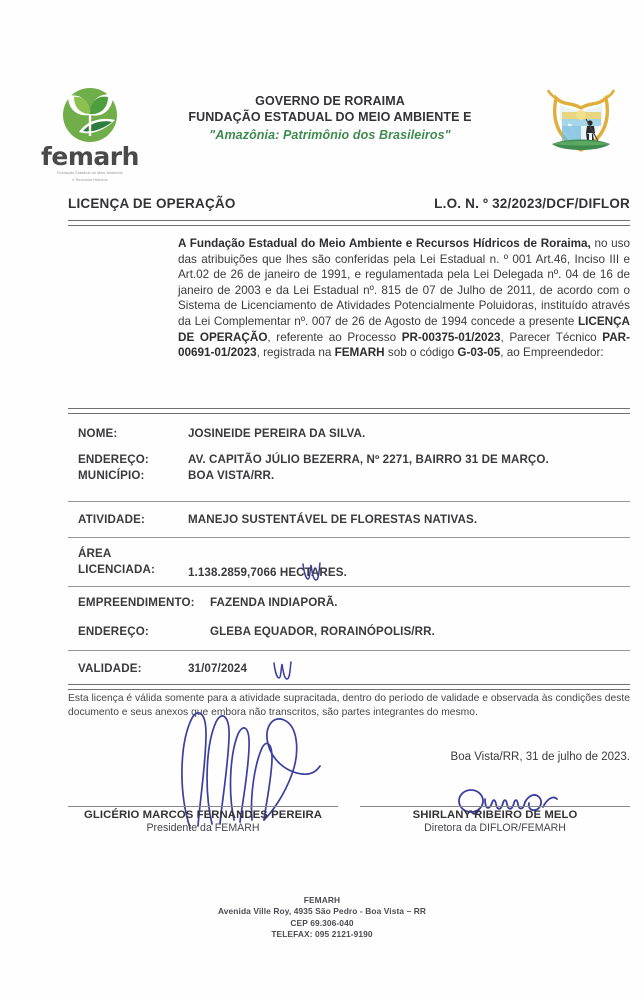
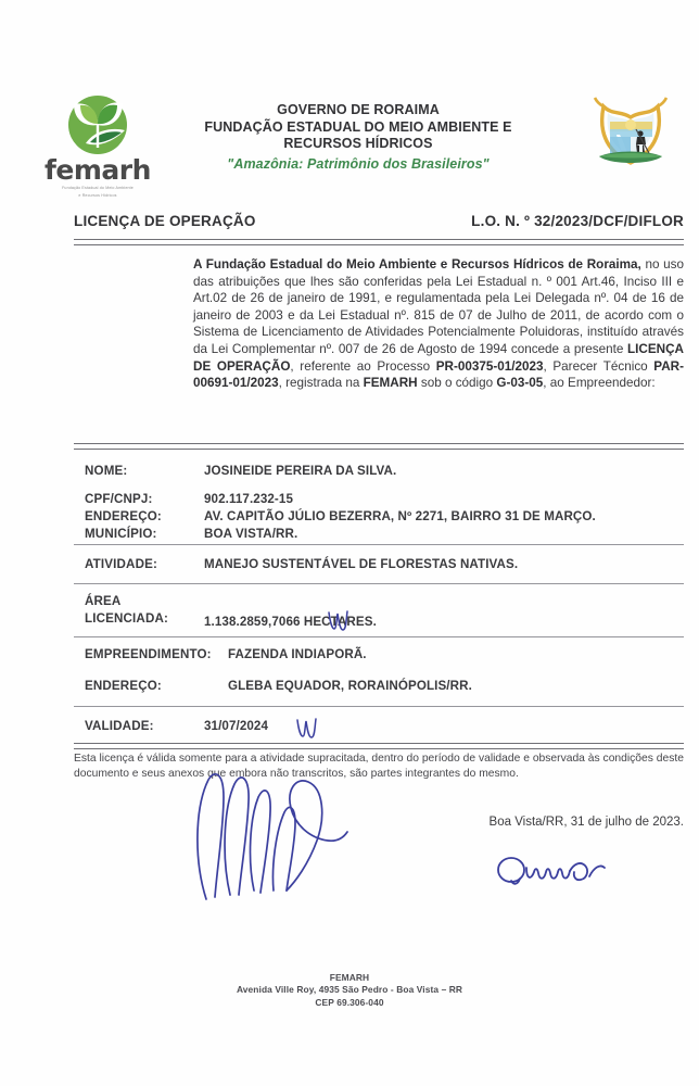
  femarh
  GOVERNO DE RORAIMA
  FUNDAÇÃO ESTADUAL DO MEIO AMBIENTE E
+ RECURSOS HÍDRICOS
  "Amazônia: Patrimônio dos Brasileiros"
  LICENÇA DE OPERAÇÃO
  L.O. N. º 32/2023/DCF/DIFLOR
  A Fundação Estadual do Meio Ambiente e Recursos Hídricos de Roraima, no uso das atribuições que lhes são conferidas pela Lei Estadual n. º 001 Art.46, Inciso III e Art.02 de 26 de janeiro de 1991, e regulamentada pela Lei Delegada nº. 04 de 16 de janeiro de 2003 e da Lei Estadual nº. 815 de 07 de Julho de 2011, de acordo com o Sistema de Licenciamento de Atividades Potencialmente Poluidoras, instituído através da Lei Complementar nº. 007 de 26 de Agosto de 1994 concede a presente LICENÇA DE OPERAÇÃO, referente ao Processo PR-00375-01/2023, Parecer Técnico PAR-00691-01/2023, registrada na FEMARH sob o código G-03-05, ao Empreendedor:
  NOME:
  JOSINEIDE PEREIRA DA SILVA.
+ CPF/CNPJ:
+ 902.117.232-15
  ENDEREÇO:
  AV. CAPITÃO JÚLIO BEZERRA, Nº 2271, BAIRRO 31 DE MARÇO.
  MUNICÍPIO:
  BOA VISTA/RR.
  ATIVIDADE:
  MANEJO SUSTENTÁVEL DE FLORESTAS NATIVAS.
  ÁREA
  LICENCIADA:
  1.138.2859,7066 HECTARES.
  EMPREENDIMENTO:
  FAZENDA INDIAPORÃ.
  ENDEREÇO:
  GLEBA EQUADOR, RORAINÓPOLIS/RR.
  VALIDADE:
  31/07/2024
  Esta licença é válida somente para a atividade supracitada, dentro do período de validade e observada às condições deste documento e seus anexos que embora não transcritos, são partes integrantes do mesmo.
  Boa Vista/RR, 31 de julho de 2023.
- GLICÉRIO MARCOS FERNANDES PEREIRA
- Presidente da FEMARH
- SHIRLANY RIBEIRO DE MELO
- Diretora da DIFLOR/FEMARH
  FEMARH
  Avenida Ville Roy, 4935 São Pedro - Boa Vista – RR
  CEP 69.306-040
- TELEFAX: 095 2121-9190
